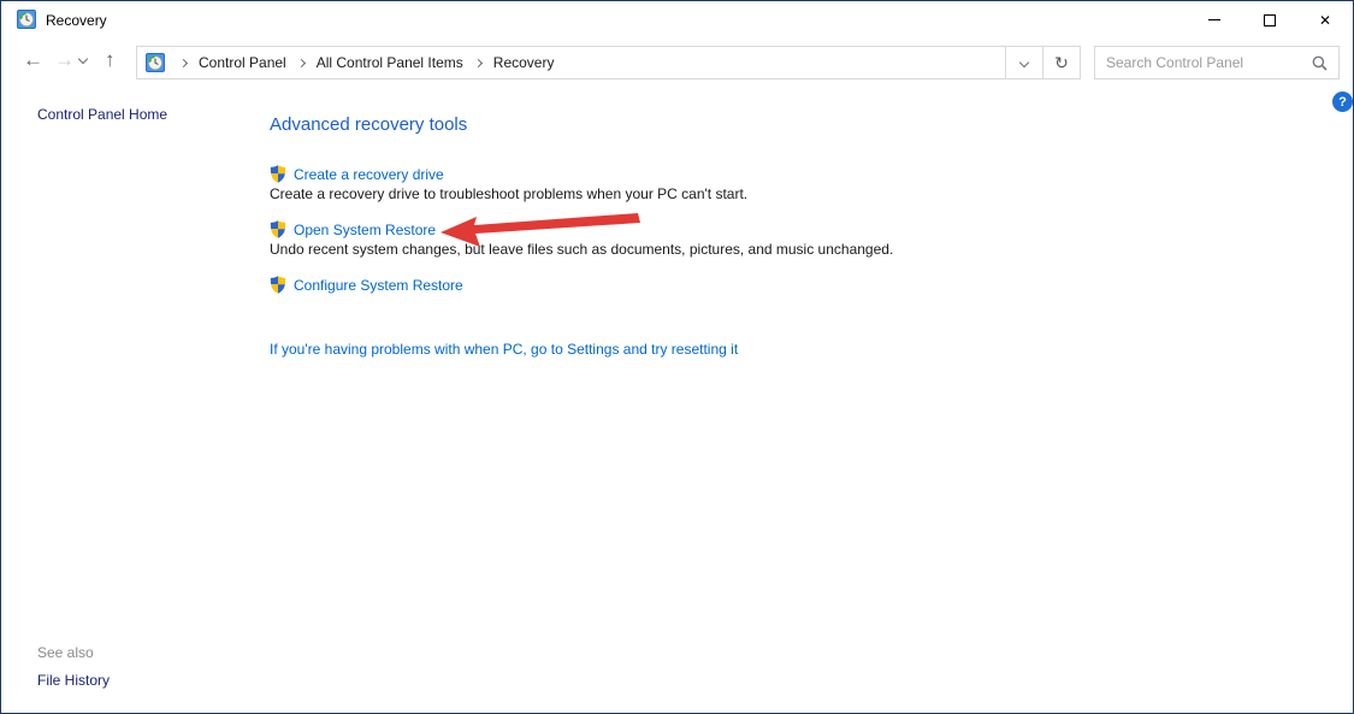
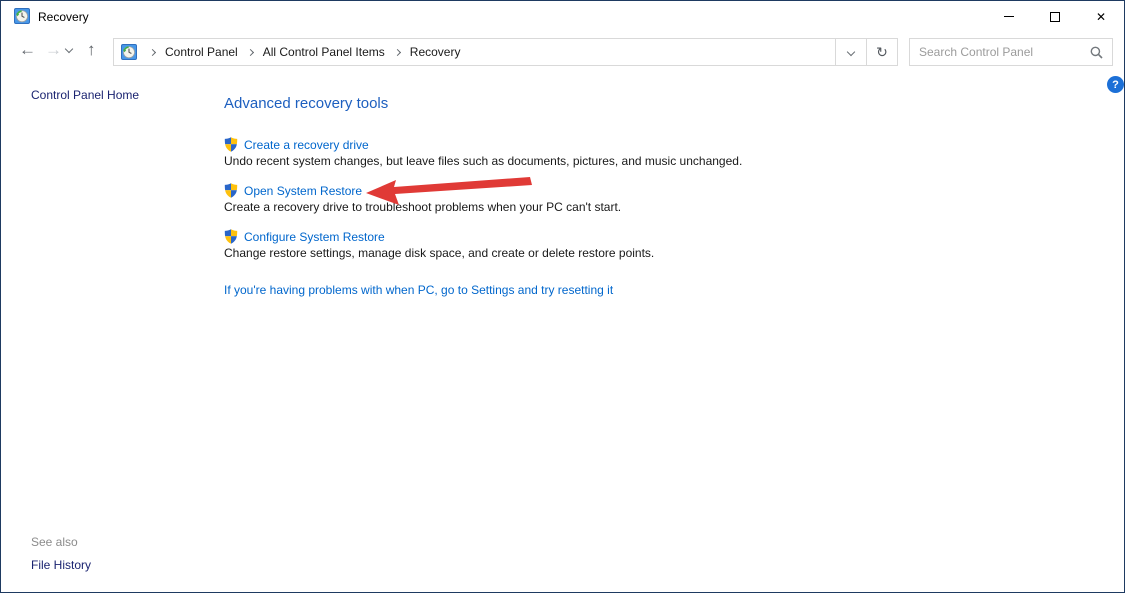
  Recovery
  ✕
  ←
  →
  ↑
  Control Panel
  All Control Panel Items
  Recovery
  ↻
  Search Control Panel
  Control Panel Home
  See also
  File History
  Advanced recovery tools
  Create a recovery drive
- Create a recovery drive to troubleshoot problems when your PC can't start.
+ Undo recent system changes, but leave files such as documents, pictures, and music unchanged.
  Open System Restore
- Undo recent system changes, but leave files such as documents, pictures, and music unchanged.
+ Create a recovery drive to troubleshoot problems when your PC can't start.
  Configure System Restore
+ Change restore settings, manage disk space, and create or delete restore points.
  If you're having problems with when PC, go to Settings and try resetting it
  ?
